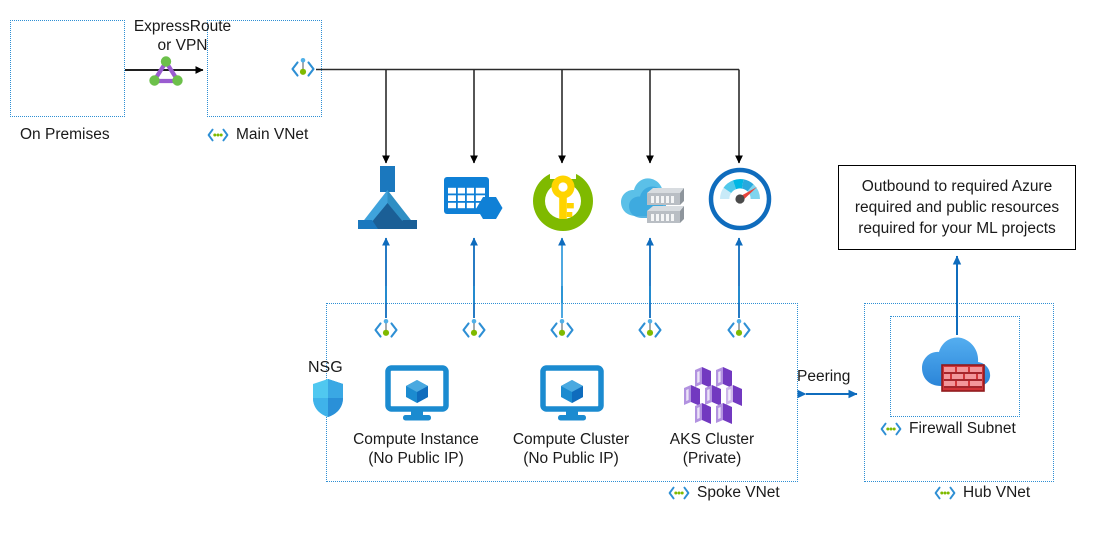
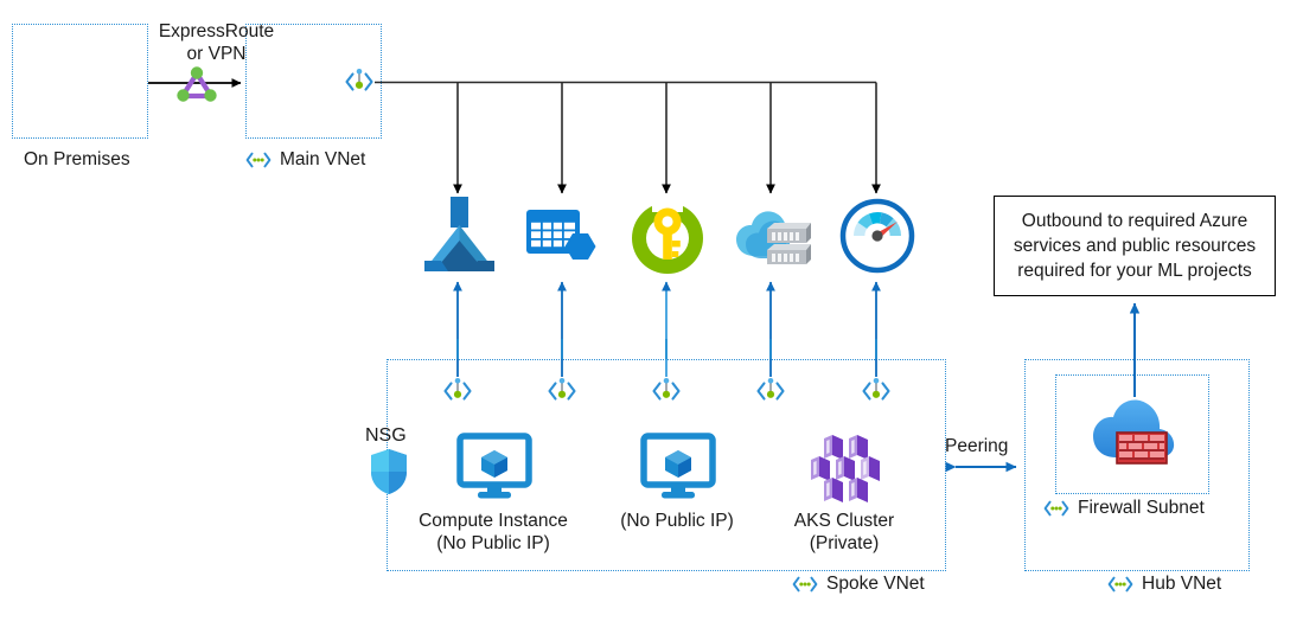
- Outbound to required Azure required and public resources required for your ML projects
+ Outbound to required Azure services and public resources required for your ML projects
  ExpressRoute
  or VPN
  Peering
  On Premises
  Main VNet
  Spoke VNet
  Hub VNet
  Firewall Subnet
  NSG
  Compute Instance
  (No Public IP)
- Compute Cluster
  (No Public IP)
  AKS Cluster
  (Private)
